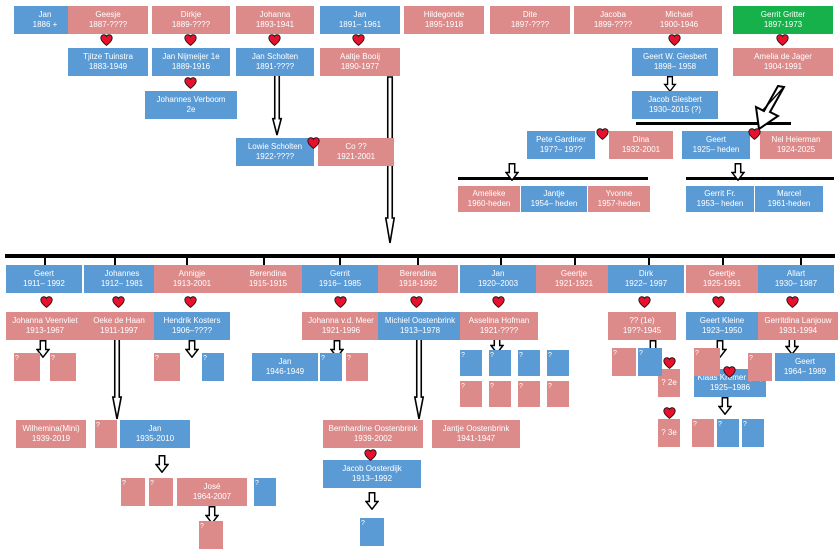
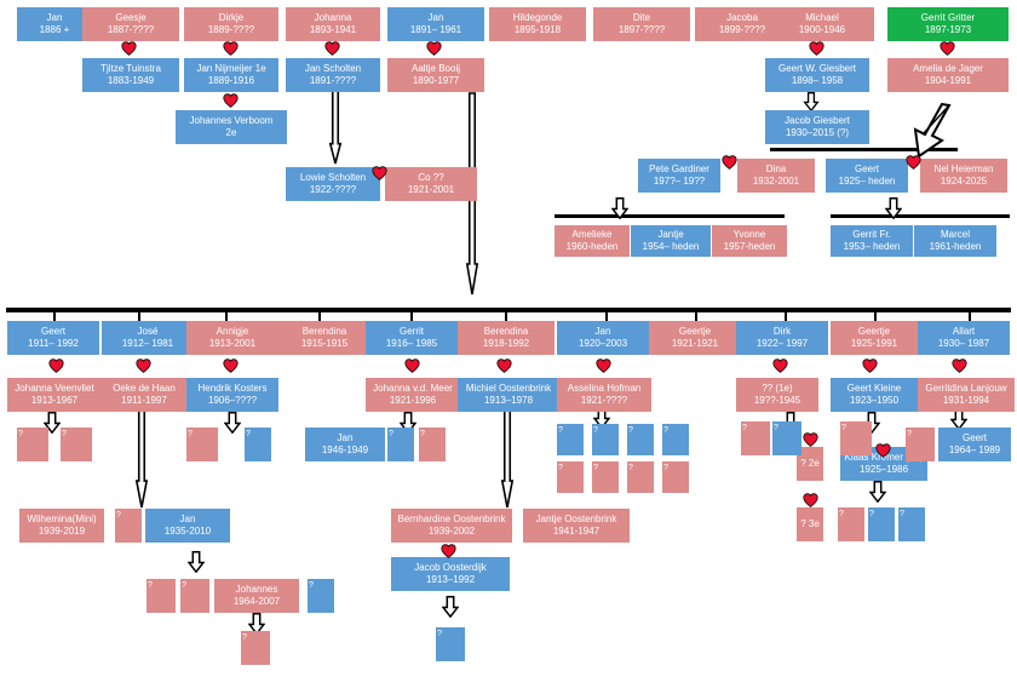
  Jan
  1886 +
  Geesje
  1887-????
  Dirkje
  1889-????
  Johanna
  1893-1941
  Jan
  1891– 1961
  Hildegonde
  1895-1918
  Dite
  1897-????
  Jacoba
  1899-????
  Michael
  1900-1946
  Gerrit Gritter
  1897-1973
  Tjitze Tuinstra
  1883-1949
  Jan Nijmeijer 1e
  1889-1916
  Jan Scholten
  1891-????
  Aaltje Booij
  1890-1977
  Geert W. Giesbert
  1898– 1958
  Amelia de Jager
  1904-1991
  Johannes Verboom
  2e
  Jacob Giesbert
  1930–2015 (?)
  Lowie Scholten
  1922-????
  Co ??
  1921-2001
  Pete Gardiner
  197?– 19??
  Dina
  1932-2001
  Geert
  1925– heden
  Nel Heierman
  1924-2025
  Amelieke
  1960-heden
  Jantje
  1954– heden
  Yvonne
  1957-heden
  Gerrit Fr.
  1953– heden
  Marcel
  1961-heden
  Geert
  1911– 1992
- Johannes
+ José
  1912– 1981
  Annigje
  1913-2001
  Berendina
  1915-1915
  Gerrit
  1916– 1985
  Berendina
  1918-1992
  Jan
  1920–2003
  Geertje
  1921-1921
  Dirk
  1922– 1997
  Geertje
  1925-1991
  Allart
  1930– 1987
  Johanna Veenvliet
  1913-1967
  Oeke de Haan
  1911-1997
  Hendrik Kosters
  1906–????
  Johanna v.d. Meer
  1921-1996
  Michiel Oostenbrink
  1913–1978
  Asselina Hofman
  1921-????
  ?? (1e)
  19??-1945
  Geert Kleine
  1923–1950
  Gerritdina Lanjouw
  1931-1994
  Jan
  1946-1949
  Geert
  1964– 1989
  ? 2e
  Klaas Kremer
  1925–1986
  ? 3e
  Wilhemina(Mini)
  1939-2019
  Jan
  1935-2010
  Bernhardine Oostenbrink
  1939-2002
  Jantje Oostenbrink
  1941-1947
  Jacob Oosterdijk
  1913–1992
- José
+ Johannes
  1964-2007
